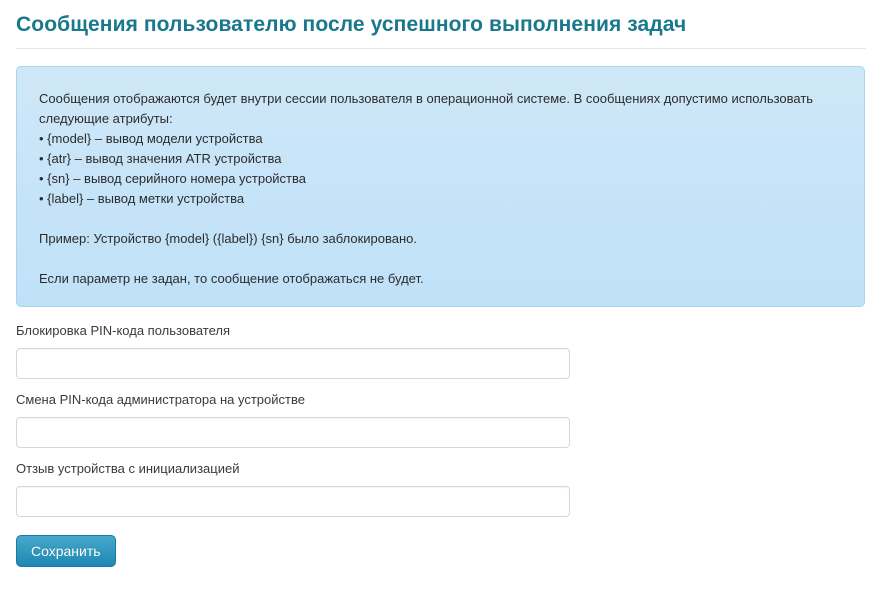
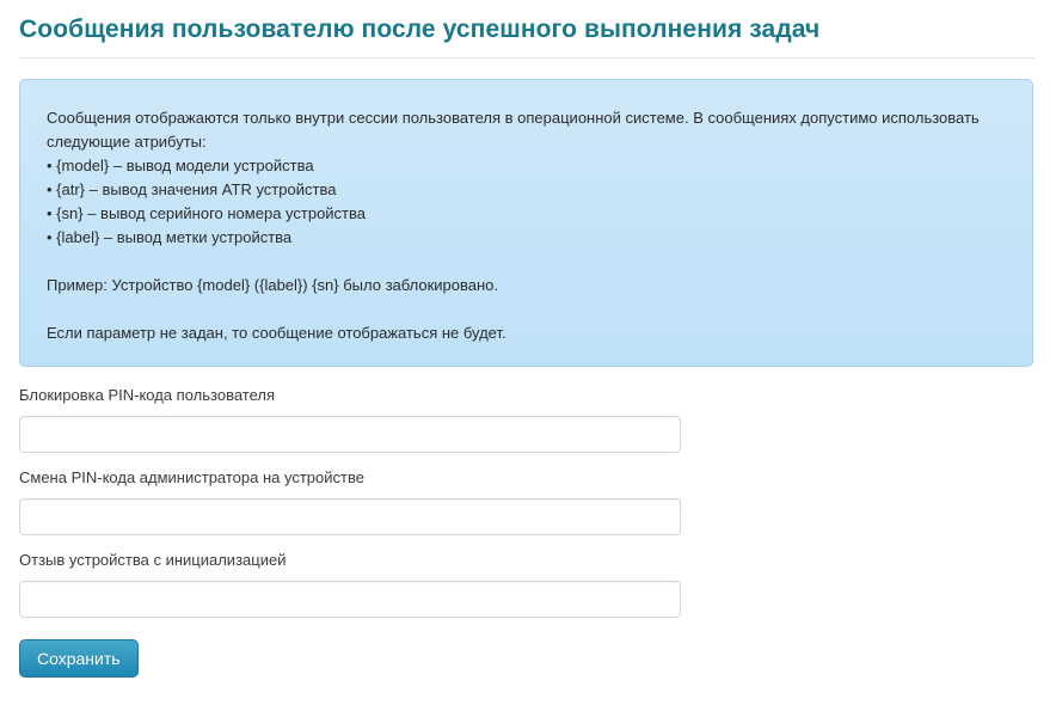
  Сообщения пользователю после успешного выполнения задач
- Сообщения отображаются будет внутри сессии пользователя в операционной системе. В сообщениях допустимо использовать следующие атрибуты:
+ Сообщения отображаются только внутри сессии пользователя в операционной системе. В сообщениях допустимо использовать следующие атрибуты:
  {model} – вывод модели устройства
  {atr} – вывод значения ATR устройства
  {sn} – вывод серийного номера устройства
  {label} – вывод метки устройства
  Пример: Устройство {model} ({label}) {sn} было заблокировано.
  Если параметр не задан, то сообщение отображаться не будет.
  Блокировка PIN-кода пользователя
  Смена PIN-кода администратора на устройстве
  Отзыв устройства с инициализацией
  Сохранить
